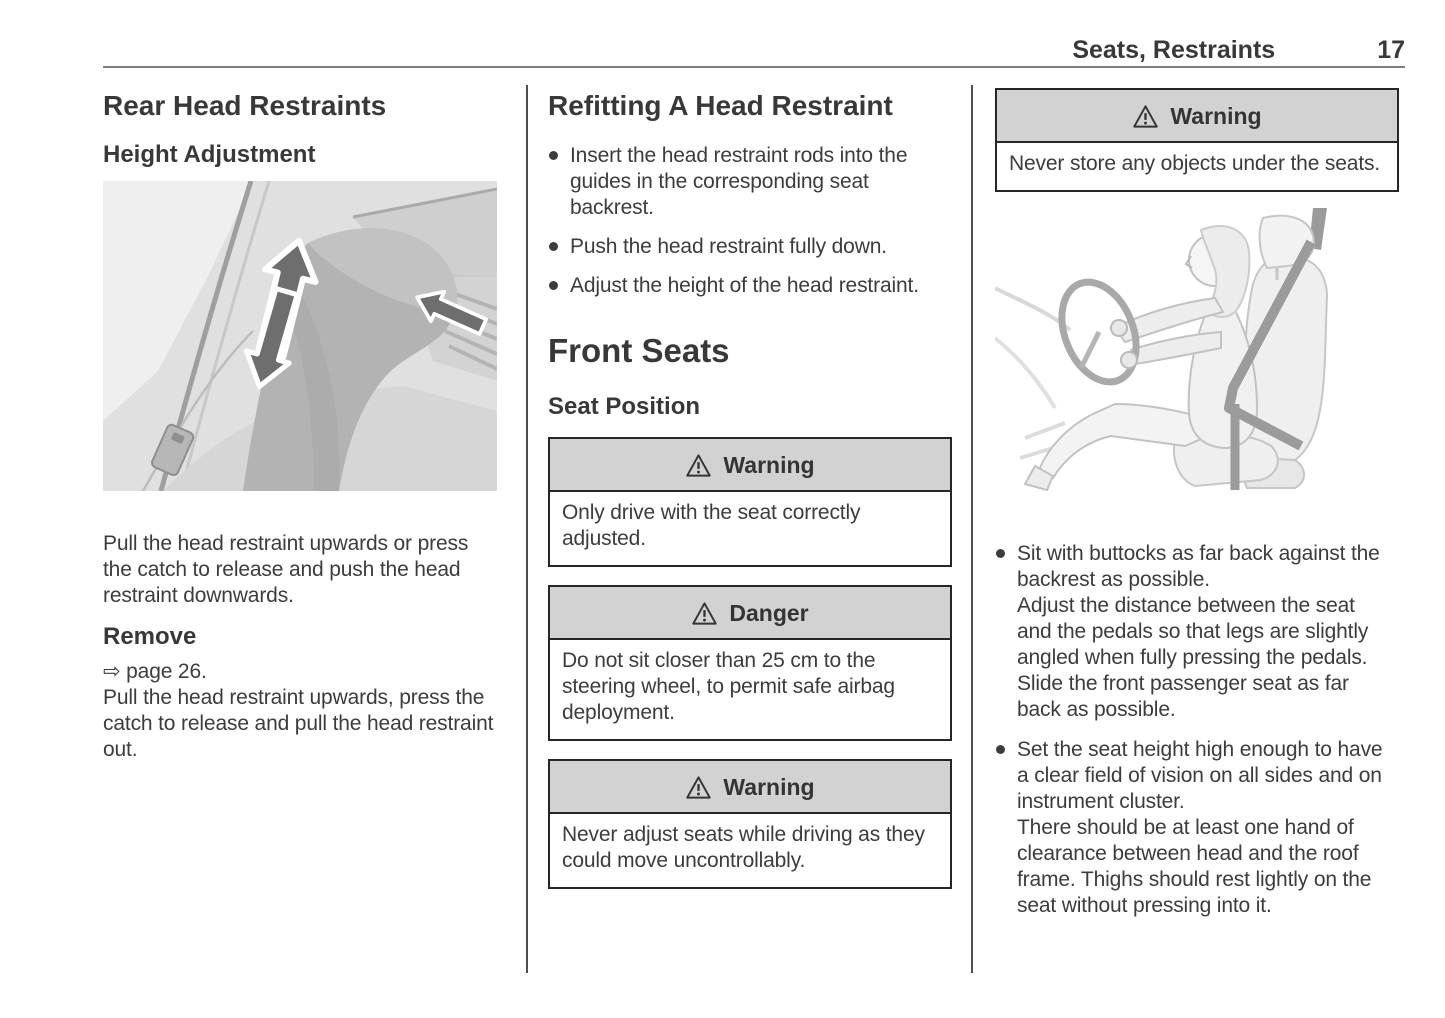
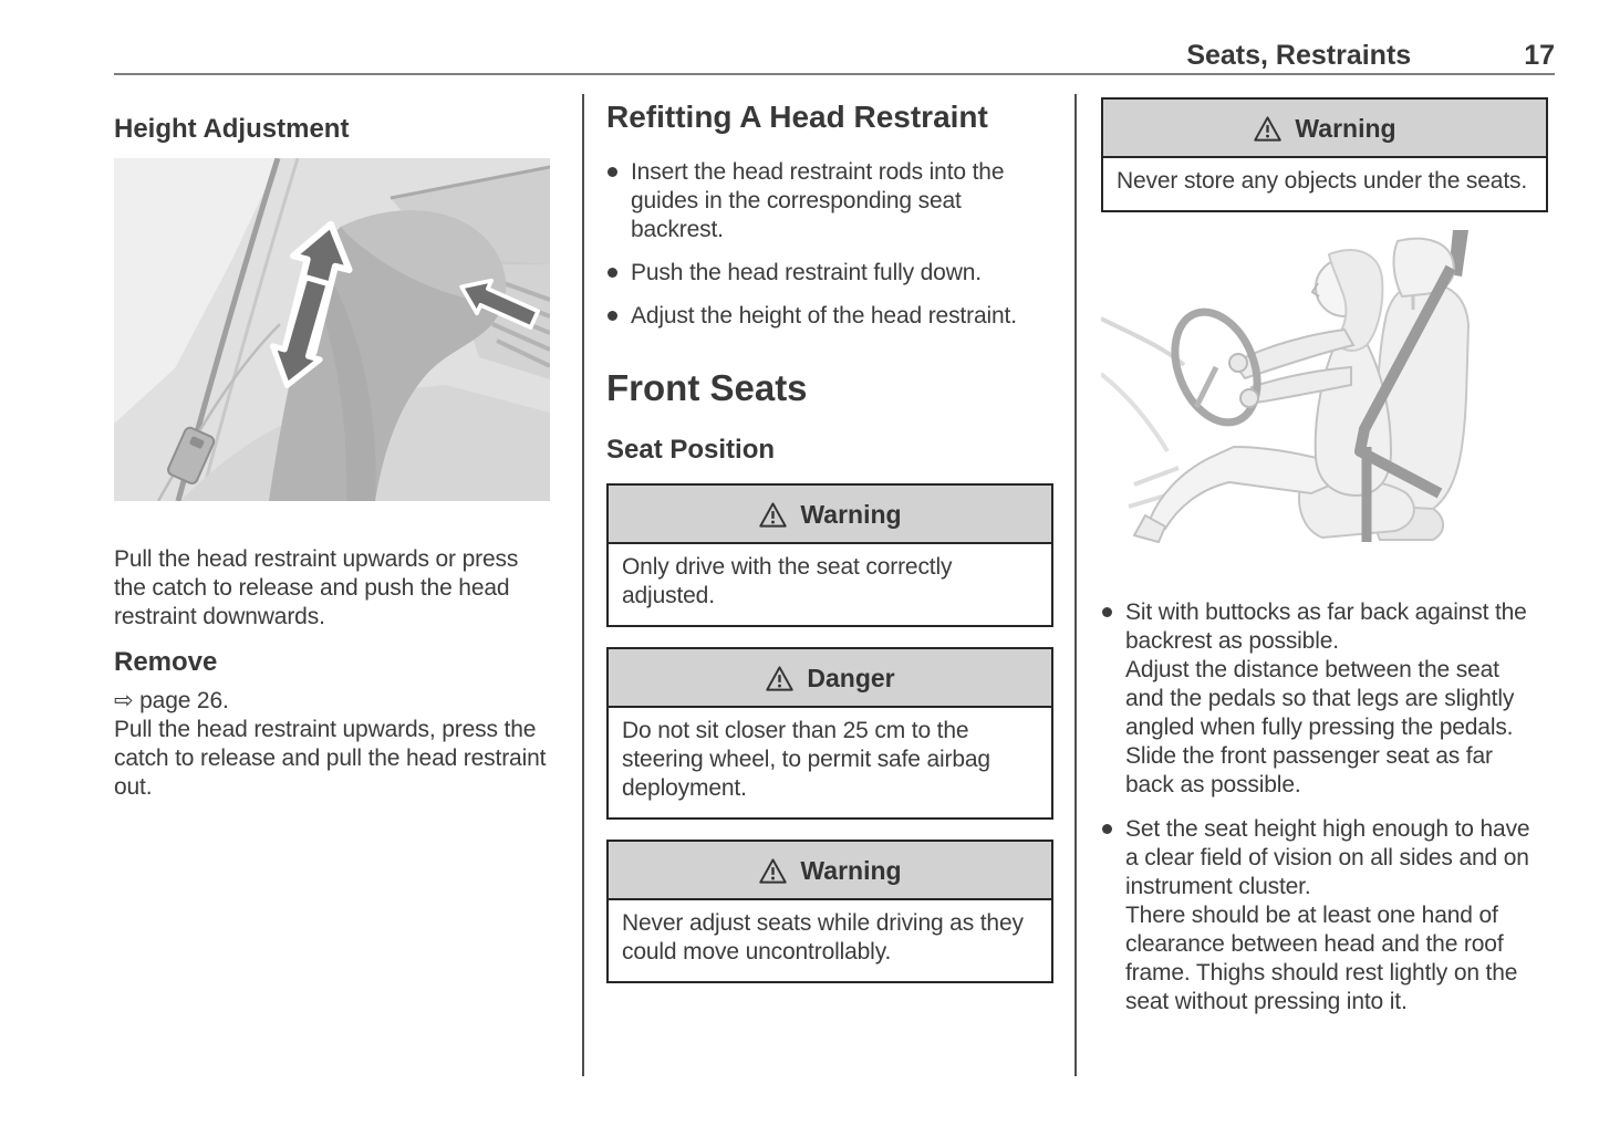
  Seats, Restraints
  17
- Rear Head Restraints
  Height Adjustment
  Pull the head restraint upwards or press the catch to release and push the head restraint downwards.
  Remove
  ⇨ page 26.
  Pull the head restraint upwards, press the catch to release and pull the head restraint out.
  Refitting A Head Restraint
  Insert the head restraint rods into the guides in the corresponding seat backrest.
  Push the head restraint fully down.
  Adjust the height of the head restraint.
  Front Seats
  Seat Position
  Warning
  Only drive with the seat correctly adjusted.
  Danger
  Do not sit closer than 25 cm to the steering wheel, to permit safe airbag deployment.
  Warning
  Never adjust seats while driving as they could move uncontrollably.
  Warning
  Never store any objects under the seats.
  Sit with buttocks as far back against the backrest as possible.
  Adjust the distance between the seat and the pedals so that legs are slightly angled when fully pressing the pedals. Slide the front passenger seat as far back as possible.
  Set the seat height high enough to have a clear field of vision on all sides and on instrument cluster.
  There should be at least one hand of clearance between head and the roof frame. Thighs should rest lightly on the seat without pressing into it.
